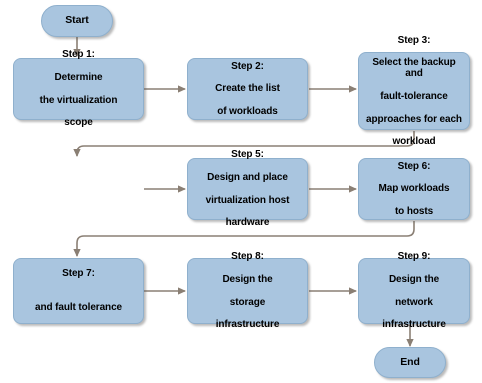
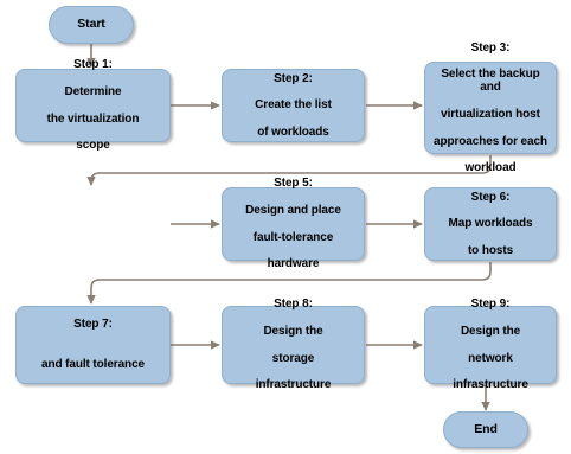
  Start
  Step 1:
  Determine
  the virtualization
  scope
  Step 2:
  Create the list
  of workloads
  Step 3:
  Select the backup and
- fault-tolerance
+ virtualization host
  approaches for each
  workload
  Step 5:
  Design and place
- virtualization host
+ fault-tolerance
  hardware
  Step 6:
  Map workloads
  to hosts
  Step 7:
  and fault tolerance
  Step 8:
  Design the
  storage
  infrastructure
  Step 9:
  Design the
  network
  infrastructure
  End
